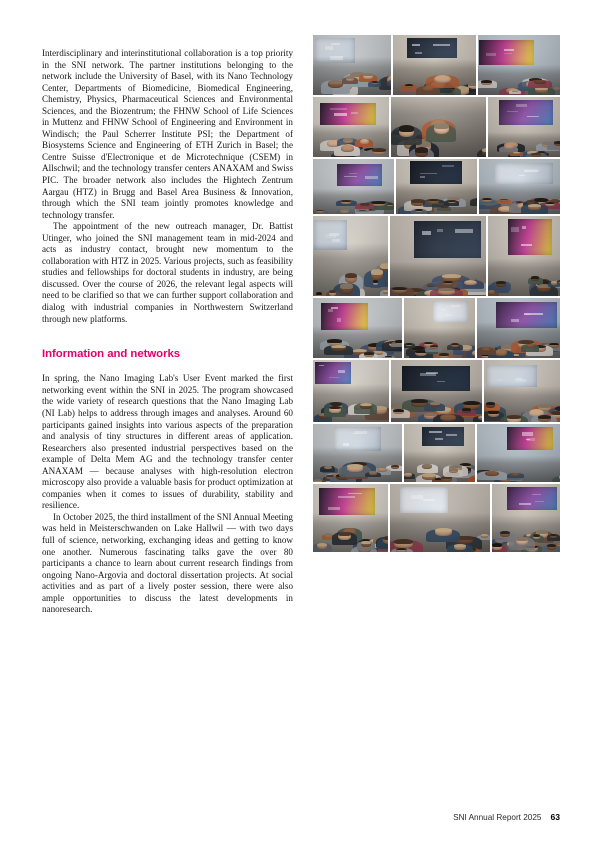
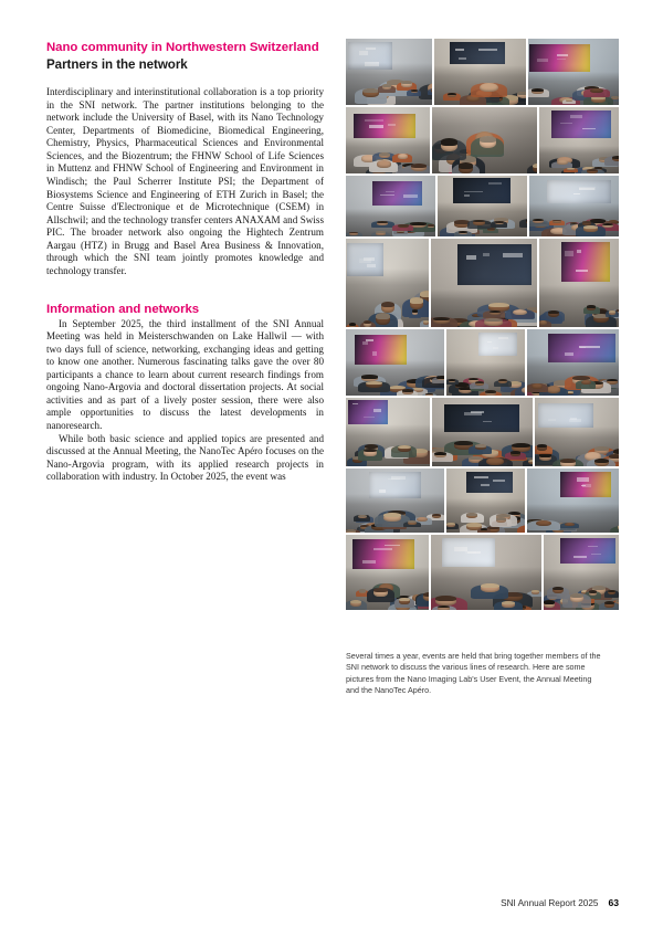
+ Nano community in Northwestern Switzerland
+ Partners in the network
- Interdisciplinary and interinstitutional collaboration is a top priority in the SNI network. The partner institutions belonging to the network include the University of Basel, with its Nano Technology Center, Departments of Biomedicine, Biomedical Engineering, Chemistry, Physics, Pharmaceutical Sciences and Environmental Sciences, and the Biozentrum; the FHNW School of Life Sciences in Muttenz and FHNW School of Engineering and Environment in Windisch; the Paul Scherrer Institute PSI; the Department of Biosystems Science and Engineering of ETH Zurich in Basel; the Centre Suisse d'Electronique et de Microtechnique (CSEM) in Allschwil; and the technology transfer centers ANAXAM and Swiss PIC. The broader network also includes the Hightech Zentrum Aargau (HTZ) in Brugg and Basel Area Business & Innovation, through which the SNI team jointly promotes knowledge and technology transfer.
+ Interdisciplinary and interinstitutional collaboration is a top priority in the SNI network. The partner institutions belonging to the network include the University of Basel, with its Nano Technology Center, Departments of Biomedicine, Biomedical Engineering, Chemistry, Physics, Pharmaceutical Sciences and Environmental Sciences, and the Biozentrum; the FHNW School of Life Sciences in Muttenz and FHNW School of Engineering and Environment in Windisch; the Paul Scherrer Institute PSI; the Department of Biosystems Science and Engineering of ETH Zurich in Basel; the Centre Suisse d'Electronique et de Microtechnique (CSEM) in Allschwil; and the technology transfer centers ANAXAM and Swiss PIC. The broader network also ongoing the Hightech Zentrum Aargau (HTZ) in Brugg and Basel Area Business & Innovation, through which the SNI team jointly promotes knowledge and technology transfer.
- The appointment of the new outreach manager, Dr. Battist Utinger, who joined the SNI management team in mid-2024 and acts as industry contact, brought new momentum to the collaboration with HTZ in 2025. Various projects, such as feasibility studies and fellowships for doctoral students in industry, are being discussed. Over the course of 2026, the relevant legal aspects will need to be clarified so that we can further support collaboration and dialog with industrial companies in Northwestern Switzerland through new platforms.
  Information and networks
- In spring, the Nano Imaging Lab's User Event marked the first networking event within the SNI in 2025. The program showcased the wide variety of research questions that the Nano Imaging Lab (NI Lab) helps to address through images and analyses. Around 60 participants gained insights into various aspects of the preparation and analysis of tiny structures in different areas of application. Researchers also presented industrial perspectives based on the example of Delta Mem AG and the technology transfer center ANAXAM — because analyses with high-resolution electron microscopy also provide a valuable basis for product optimization at companies when it comes to issues of durability, stability and resilience.
- In October 2025, the third installment of the SNI Annual Meeting was held in Meisterschwanden on Lake Hallwil — with two days full of science, networking, exchanging ideas and getting to know one another. Numerous fascinating talks gave the over 80 participants a chance to learn about current research findings from ongoing Nano-Argovia and doctoral dissertation projects. At social activities and as part of a lively poster session, there were also ample opportunities to discuss the latest developments in nanoresearch.
+ In September 2025, the third installment of the SNI Annual Meeting was held in Meisterschwanden on Lake Hallwil — with two days full of science, networking, exchanging ideas and getting to know one another. Numerous fascinating talks gave the over 80 participants a chance to learn about current research findings from ongoing Nano-Argovia and doctoral dissertation projects. At social activities and as part of a lively poster session, there were also ample opportunities to discuss the latest developments in nanoresearch.
+ While both basic science and applied topics are presented and discussed at the Annual Meeting, the NanoTec Apéro focuses on the Nano-Argovia program, with its applied research projects in collaboration with industry. In October 2025, the event was
+ Several times a year, events are held that bring together members of the SNI network to discuss the various lines of research. Here are some pictures from the Nano Imaging Lab's User Event, the Annual Meeting and the NanoTec Apéro.
  SNI Annual Report 2025
  63
